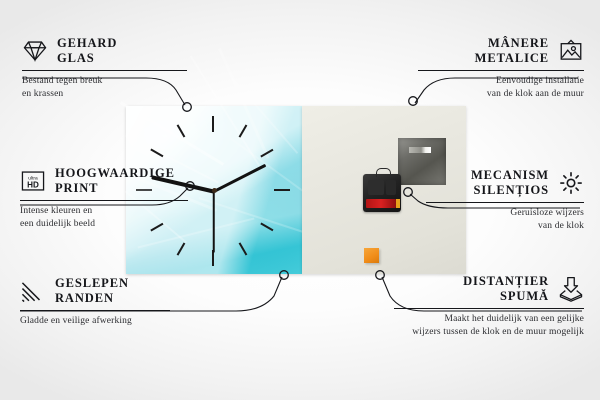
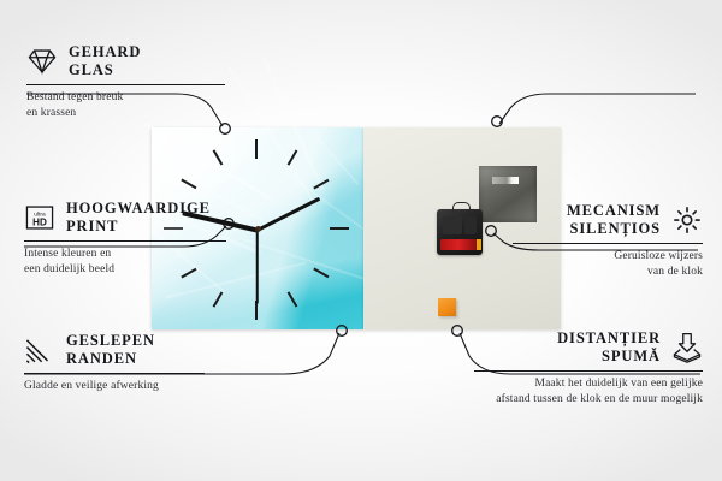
  GEHARD
  GLAS
  Bestand tegen breuk
  en krassen
  HD
  HOOGWAARDIGE
  PRINT
  Intense kleuren en
  een duidelijk beeld
  GESLEPEN
  RANDEN
  Gladde en veilige afwerking
- MÂNERE
- METALICE
- Eenvoudige installatie
- van de klok aan de muur
  MECANISM
  SILENȚIOS
  Geruisloze wijzers
  van de klok
  DISTANȚIER
  SPUMĂ
  Maakt het duidelijk van een gelijke
- wijzers tussen de klok en de muur mogelijk
+ afstand tussen de klok en de muur mogelijk
